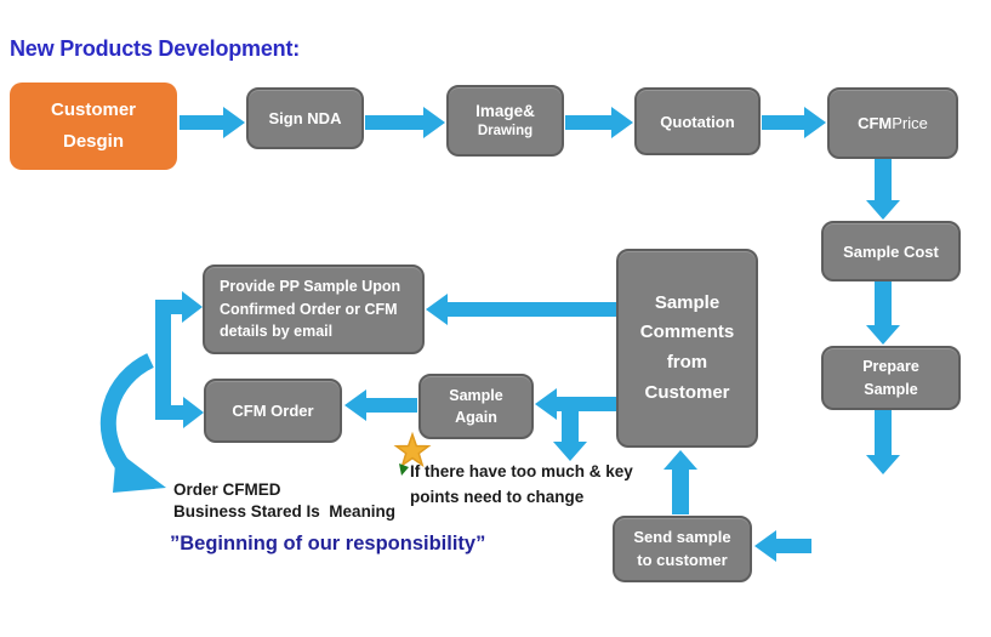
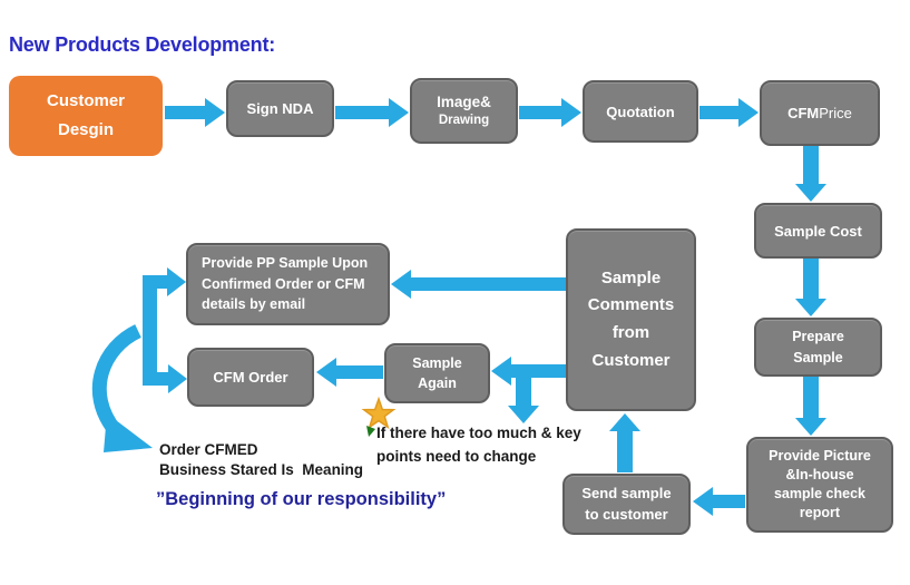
  New Products Development:
  Customer
  Desgin
  Sign NDA
  Image&
  Drawing
  Quotation
  CFM
  Price
  Sample Cost
  Prepare
  Sample
+ Provide Picture
+ &In-house
+ sample check
+ report
  Sample
  Comments
  from
  Customer
  Provide PP Sample Upon
  Confirmed Order or CFM
  details by email
  CFM Order
  Sample
  Again
  Send sample
  to customer
  If there have too much & key
  points need to change
  Order CFMED
  Business Stared Is Meaning
  ”Beginning of our responsibility”
